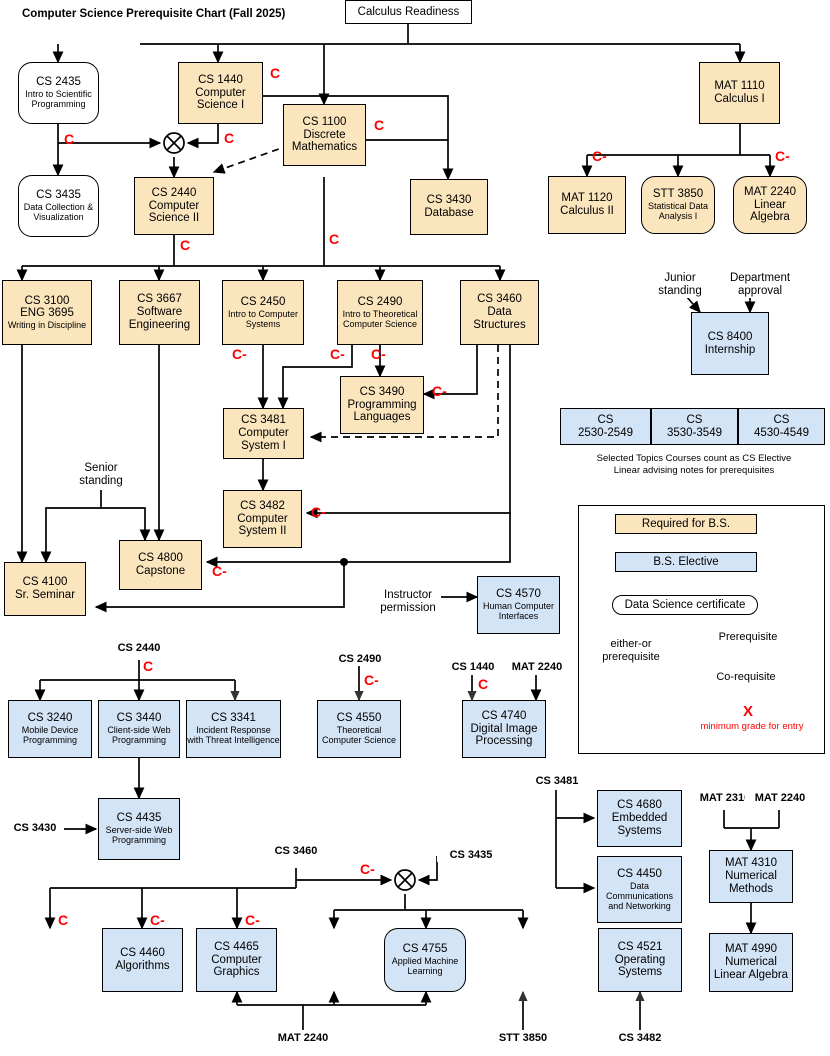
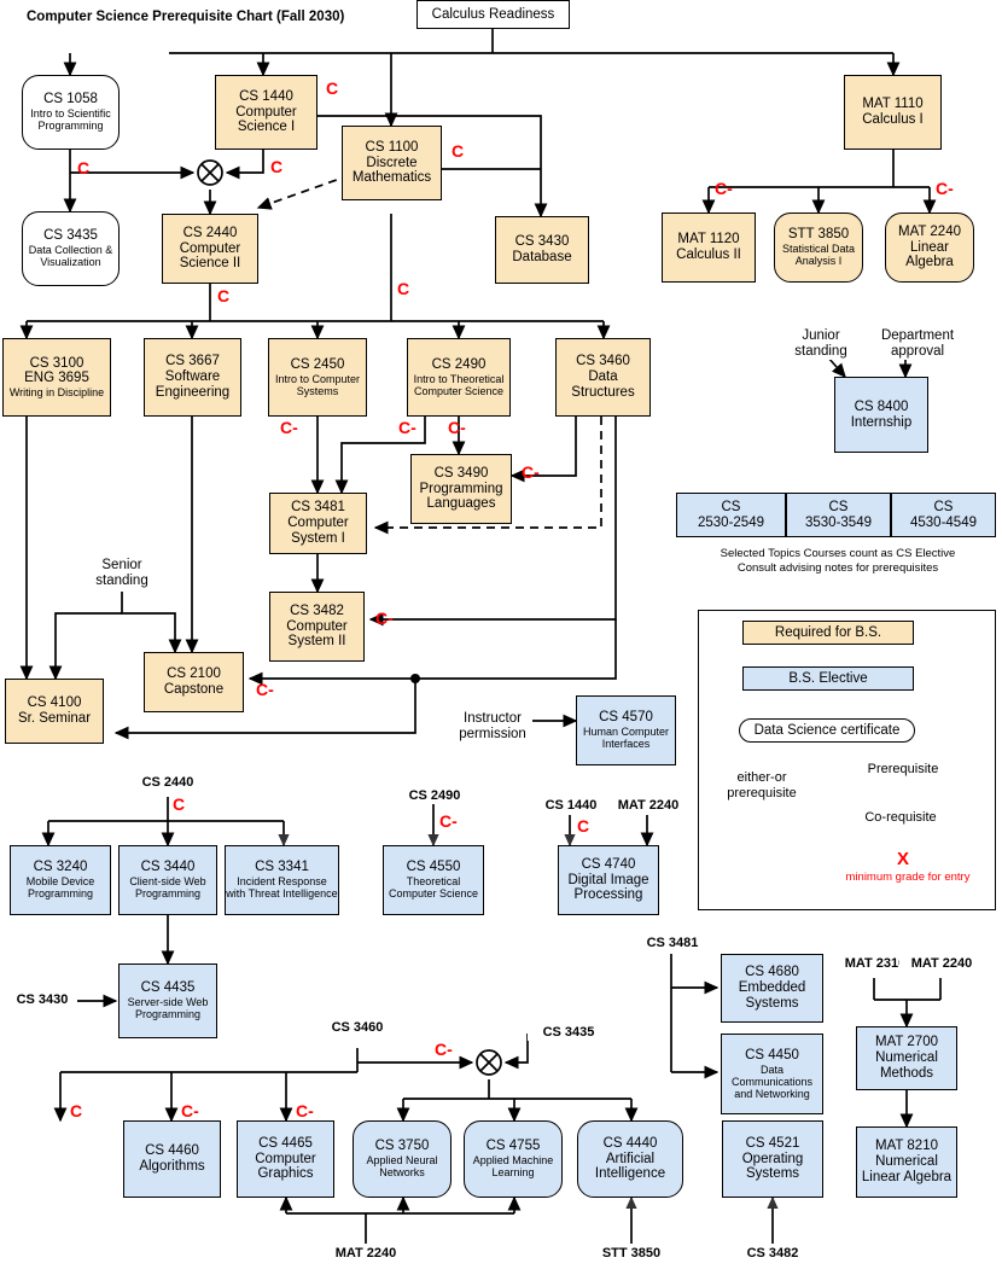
- Computer Science Prerequisite Chart (Fall 2025)
+ Computer Science Prerequisite Chart (Fall 2030)
  Calculus Readiness
- CS 2435
+ CS 1058
  Intro to Scientific
  Programming
  CS 1440
  Computer
  Science I
  CS 1100
  Discrete
  Mathematics
  MAT 1110
  Calculus I
  CS 3435
  Data Collection &
  Visualization
  CS 2440
  Computer
  Science II
  CS 3430
  Database
  MAT 1120
  Calculus II
  STT 3850
  Statistical Data
  Analysis I
  MAT 2240
  Linear
  Algebra
  CS 3100
  ENG 3695
  Writing in Discipline
  CS 3667
  Software
  Engineering
  CS 2450
  Intro to Computer
  Systems
  CS 2490
  Intro to Theoretical
  Computer Science
  CS 3460
  Data
  Structures
  CS 3490
  Programming
  Languages
  CS 3481
  Computer
  System I
  CS 3482
  Computer
  System II
- CS 4800
+ CS 2100
  Capstone
  CS 4100
  Sr. Seminar
  CS 8400
  Internship
  CS
  2530-2549
  CS
  3530-3549
  CS
  4530-4549
  CS 4570
  Human Computer
  Interfaces
  CS 3240
  Mobile Device
  Programming
  CS 3440
  Client-side Web
  Programming
  CS 3341
  Incident Response
  with Threat Intelligence
  CS 4550
  Theoretical
  Computer Science
  CS 4740
  Digital Image
  Processing
  CS 4435
  Server-side Web
  Programming
  CS 4680
  Embedded
  Systems
  CS 4450
  Data
  Communications
  and Networking
- MAT 4310
+ MAT 2700
  Numerical
  Methods
- MAT 4990
+ MAT 8210
  Numerical
  Linear Algebra
  CS 4460
  Algorithms
  CS 4465
  Computer
  Graphics
+ CS 3750
+ Applied Neural
+ Networks
  CS 4755
  Applied Machine
  Learning
+ CS 4440
+ Artificial
+ Intelligence
  CS 4521
  Operating
  Systems
  Junior
  standing
  Department
  approval
  Senior
  standing
  Instructor
  permission
  CS 2440
  CS 2490
  CS 1440
  MAT 2240
  CS 3430
  CS 3481
  MAT 231
  MAT 2240
  CS 3460
  CS 3435
  MAT 2240
  STT 3850
  CS 3482
  C
  C
  C
  C
  C
  C
  C-
  C-
  C-
  C-
  C-
  C-
  C-
  C-
  C
  C-
  C
  C-
  C
  C-
  C-
  Selected Topics Courses count as CS Elective
- Linear advising notes for prerequisites
+ Consult advising notes for prerequisites
  Required for B.S.
  B.S. Elective
  Data Science certificate
  either-or
  prerequisite
  Prerequisite
  Co-requisite
  X
  minimum grade for entry
